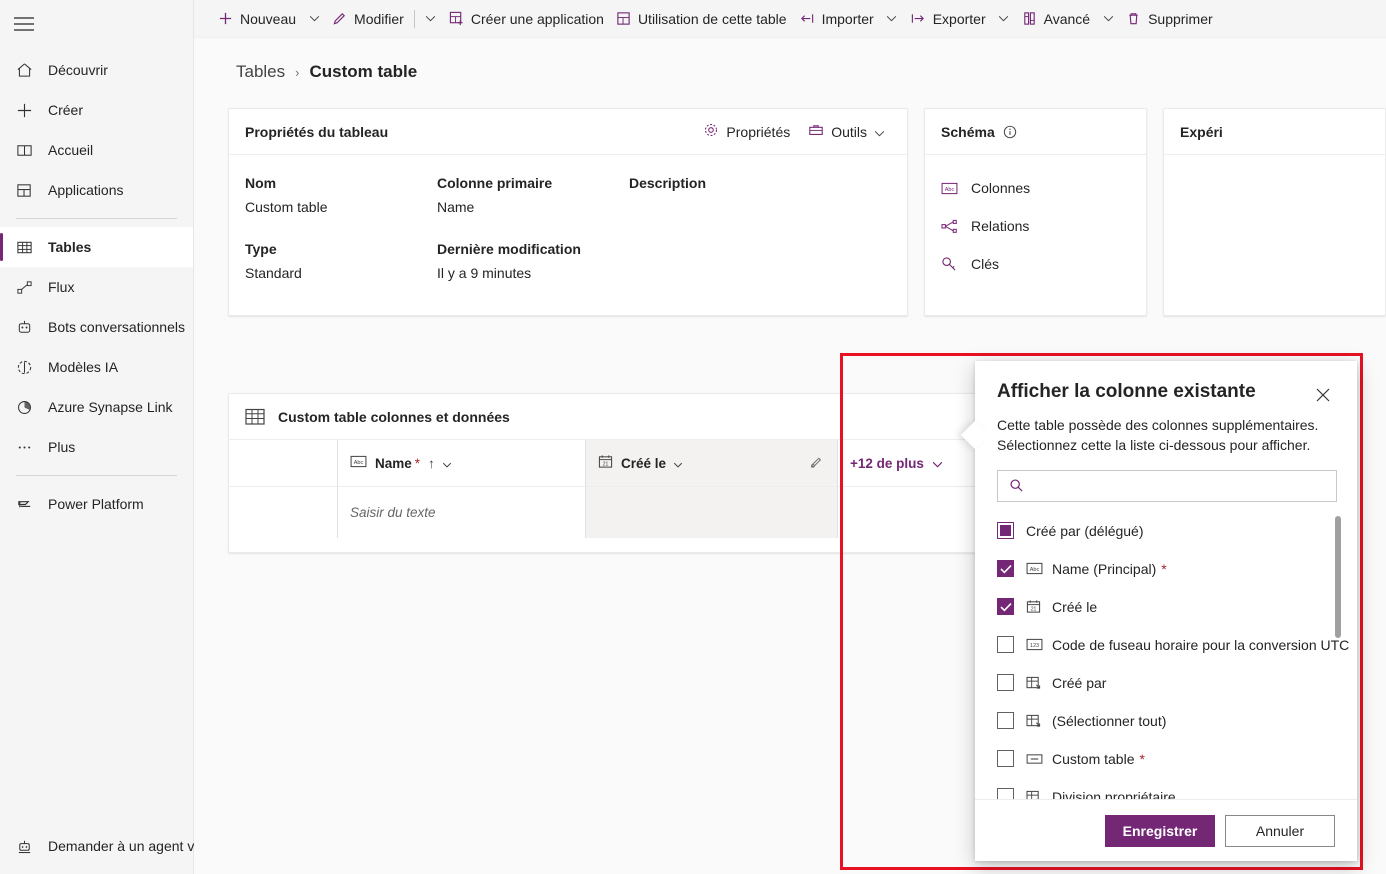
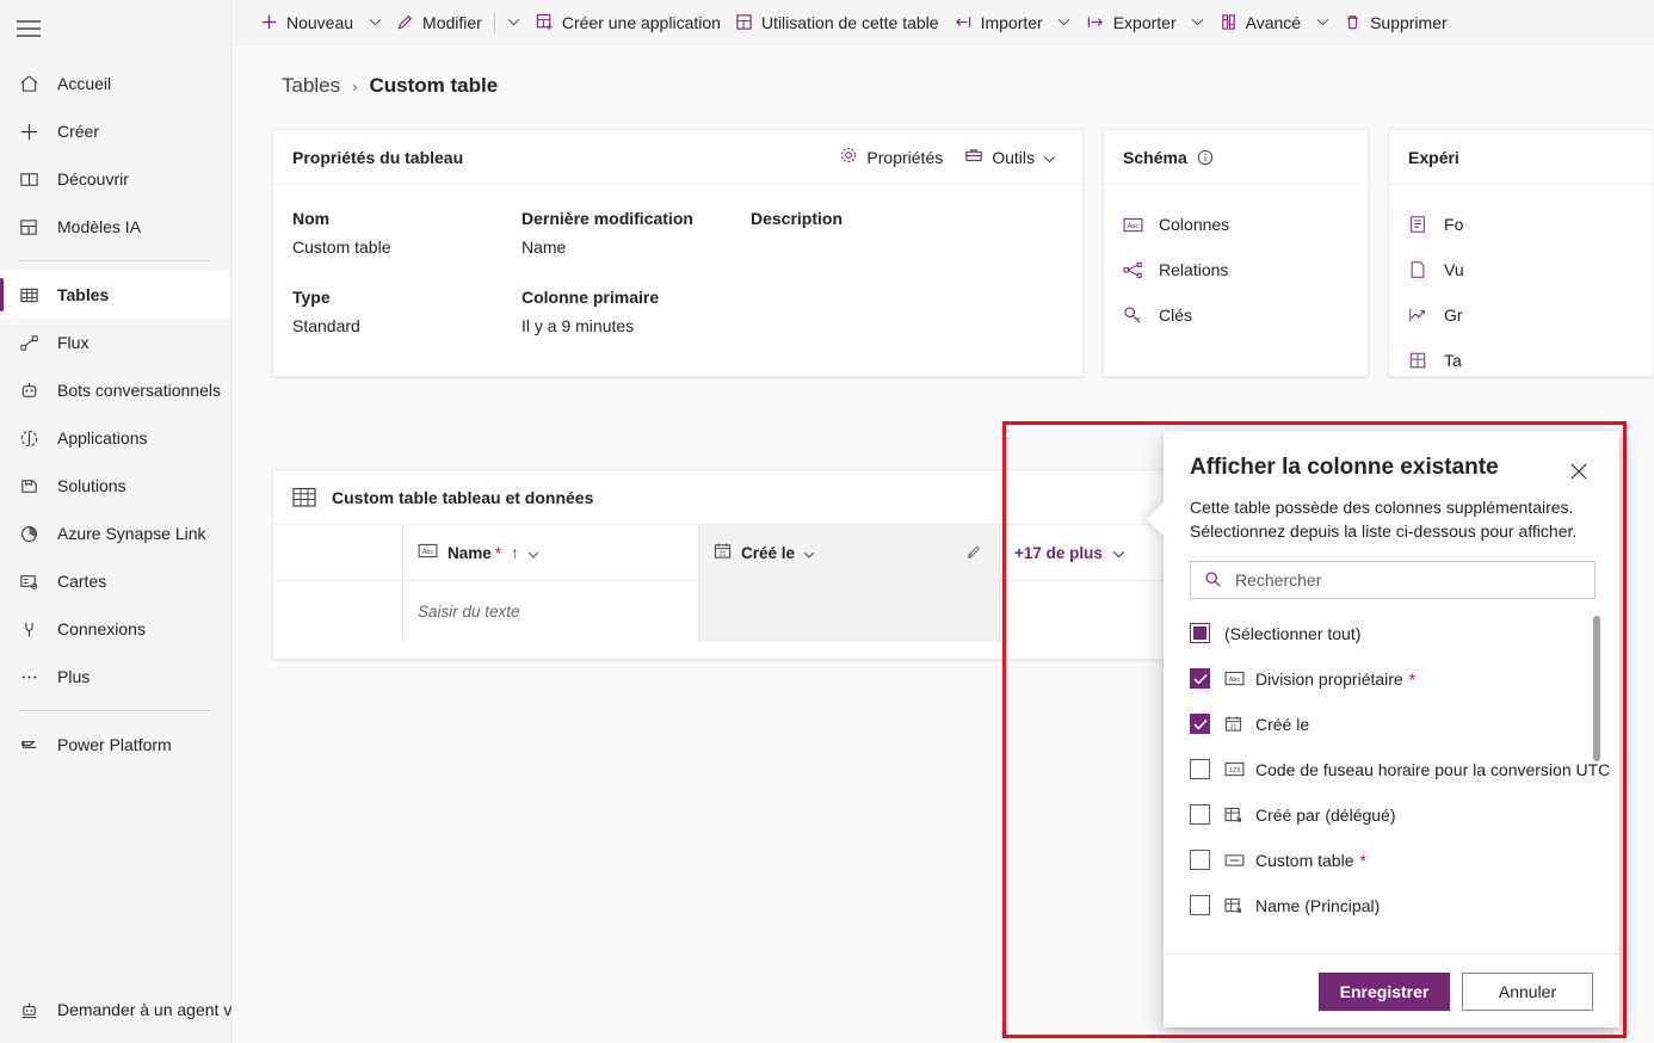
- Découvrir
+ Accueil
  Créer
- Accueil
+ Découvrir
- Applications
+ Modèles IA
  Tables
  Flux
  Bots conversationnels
- Modèles IA
+ Applications
+ Solutions
  Azure Synapse Link
+ Cartes
+ Connexions
  Plus
  Power Platform
  Demander à un agent v
  Nouveau
  Modifier
  Créer une application
  Utilisation de cette table
  Importer
  Exporter
  Avancé
  Supprimer
  Tables
  ›
  Custom table
  Propriétés du tableau
  Propriétés
  Outils
  Nom
- Colonne primaire
+ Dernière modification
  Description
  Custom table
  Name
  Type
- Dernière modification
+ Colonne primaire
  Standard
  Il y a 9 minutes
  Schéma
  Colonnes
  Relations
  Clés
  Expéri
+ Fo
+ Vu
+ Gr
+ Ta
- Custom table colonnes et données
+ Custom table tableau et données
  Name
  *
  ↑
  Saisir du texte
  Créé le
- +12 de plus
+ +17 de plus
  Afficher la colonne existante
- Cette table possède des colonnes supplémentaires. Sélectionnez cette la liste ci-dessous pour afficher.
+ Cette table possède des colonnes supplémentaires. Sélectionnez depuis la liste ci-dessous pour afficher.
+ Rechercher
- Créé par (délégué)
+ (Sélectionner tout)
- Name (Principal)
+ Division propriétaire
  *
  Créé le
  Code de fuseau horaire pour la conversion UTC
- Créé par
- (Sélectionner tout)
+ Créé par (délégué)
  Custom table
  *
- Division propriétaire
+ Name (Principal)
  Enregistrer
  Annuler
